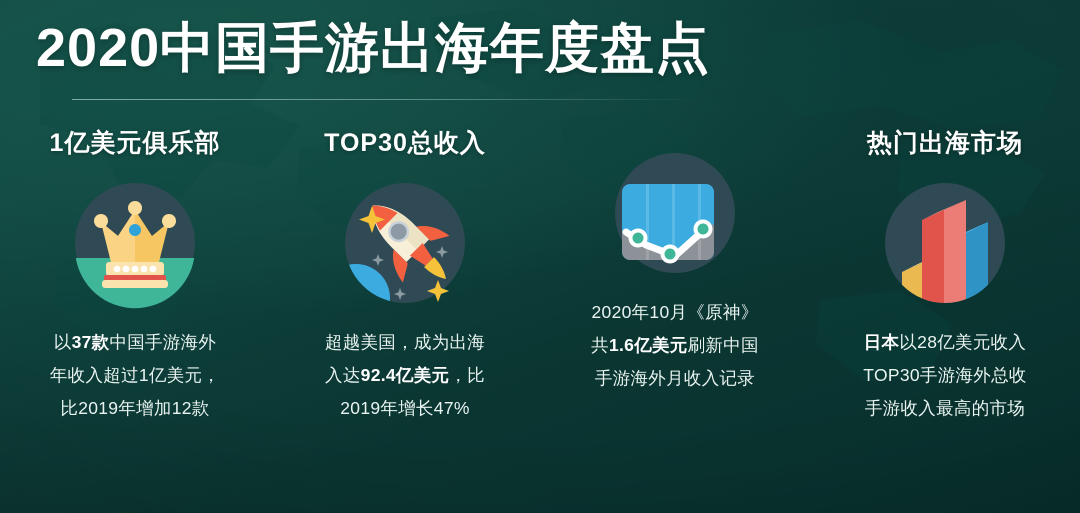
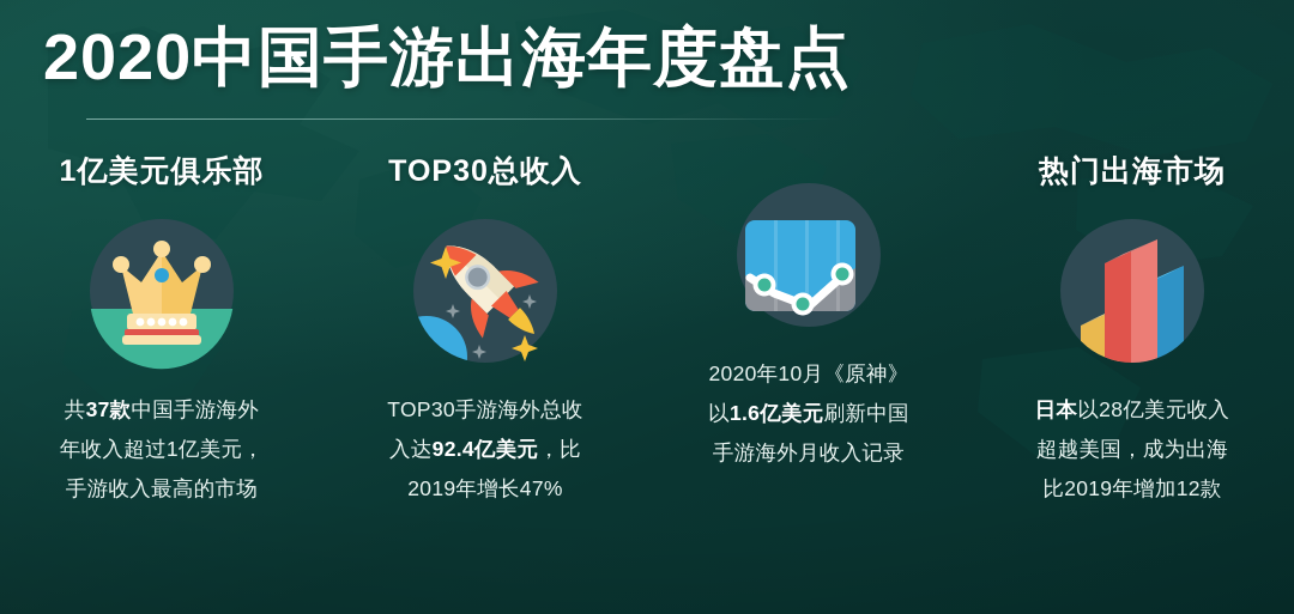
  2020中国手游出海年度盘点
  1亿美元俱乐部
- 以37款中国手游海外
+ 共37款中国手游海外
  年收入超过1亿美元，
- 比2019年增加12款
+ 手游收入最高的市场
  TOP30总收入
- 超越美国，成为出海
+ TOP30手游海外总收
  入达92.4亿美元，比
  2019年增长47%
  2020年10月《原神》
- 共1.6亿美元刷新中国
+ 以1.6亿美元刷新中国
  手游海外月收入记录
  热门出海市场
  日本以28亿美元收入
- TOP30手游海外总收
+ 超越美国，成为出海
- 手游收入最高的市场
+ 比2019年增加12款
